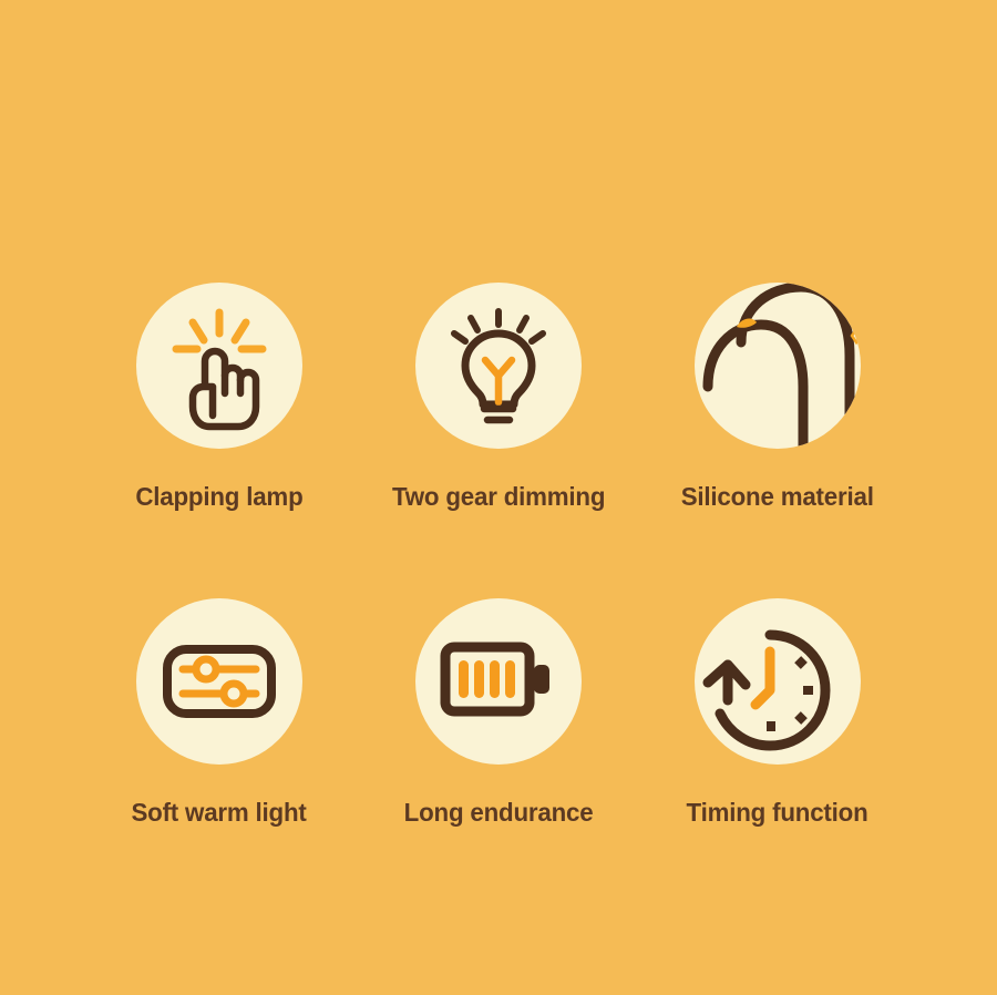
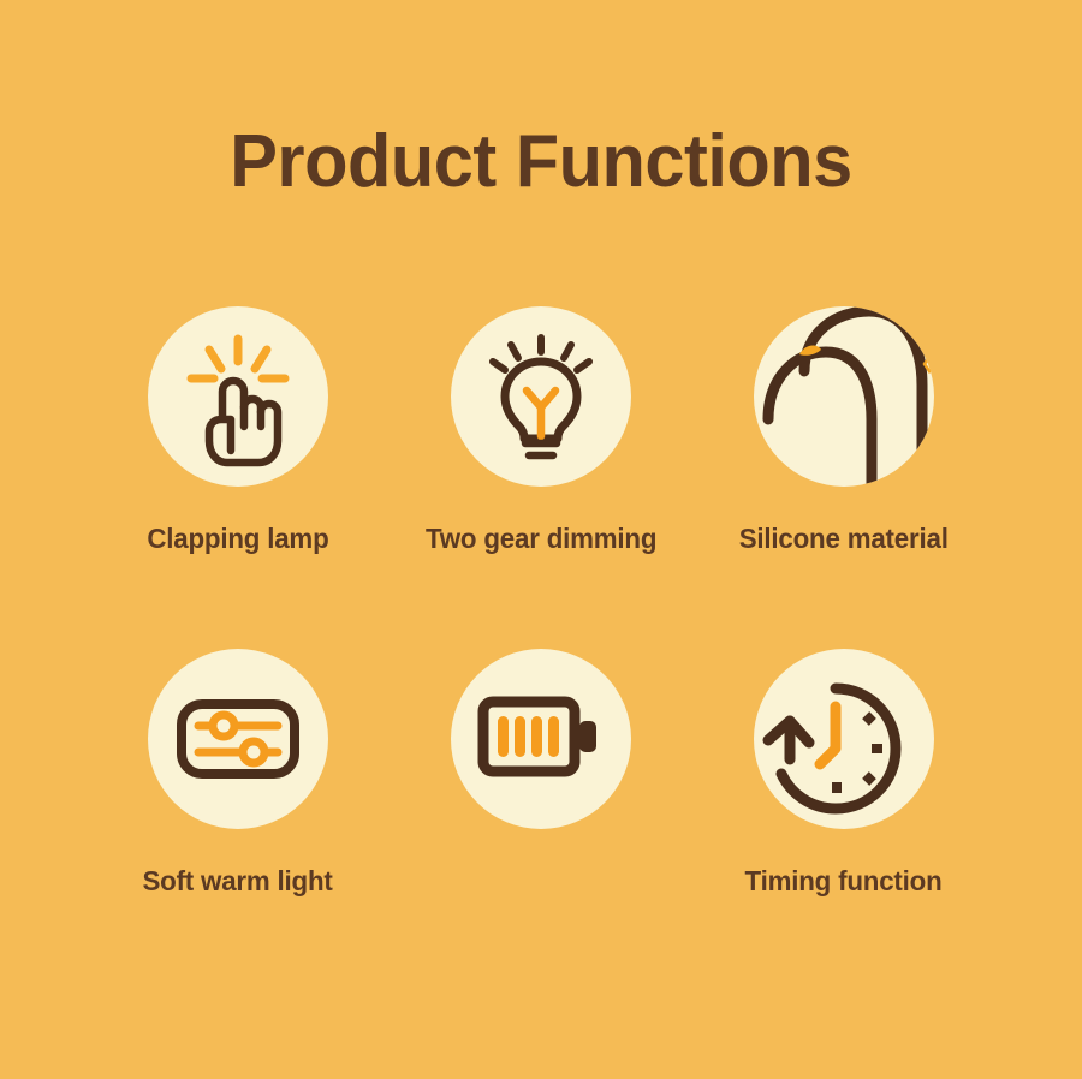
+ Product Functions
  Clapping lamp
  Two gear dimming
  Silicone material
  Soft warm light
- Long endurance
  Timing function
